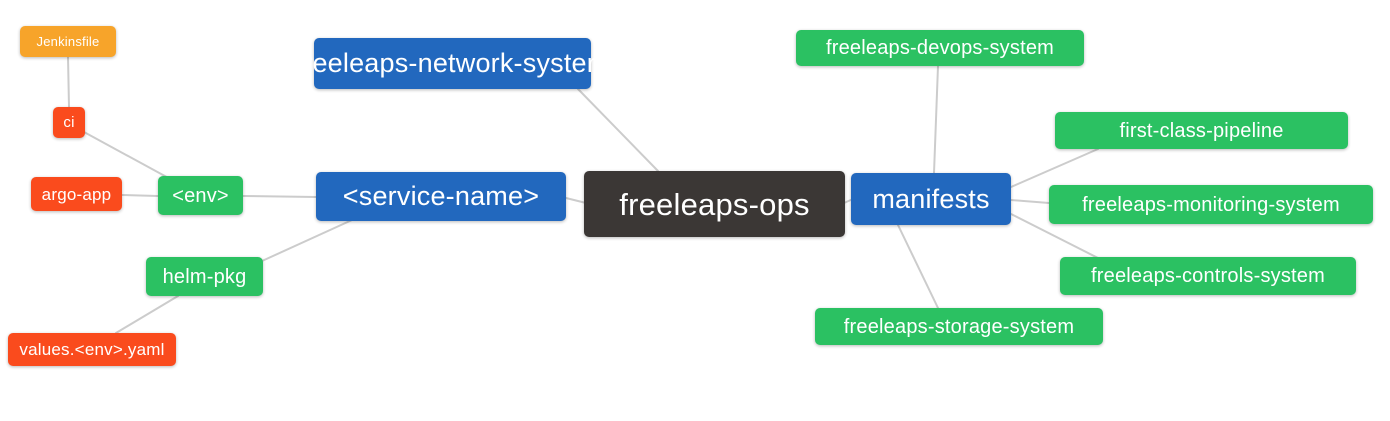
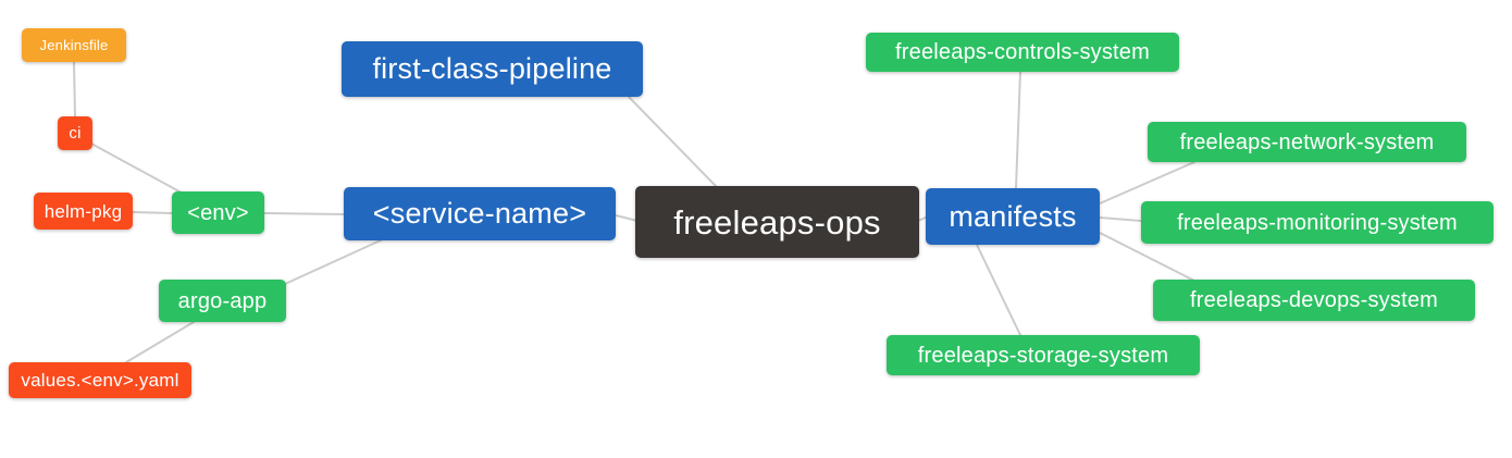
  Jenkinsfile
  ci
- argo-app
+ helm-pkg
  <env>
- helm-pkg
+ argo-app
  values.<env>.yaml
- freeleaps-network-system
+ first-class-pipeline
  <service-name>
  freeleaps-ops
  manifests
- freeleaps-devops-system
+ freeleaps-controls-system
- first-class-pipeline
+ freeleaps-network-system
  freeleaps-monitoring-system
- freeleaps-controls-system
+ freeleaps-devops-system
  freeleaps-storage-system
